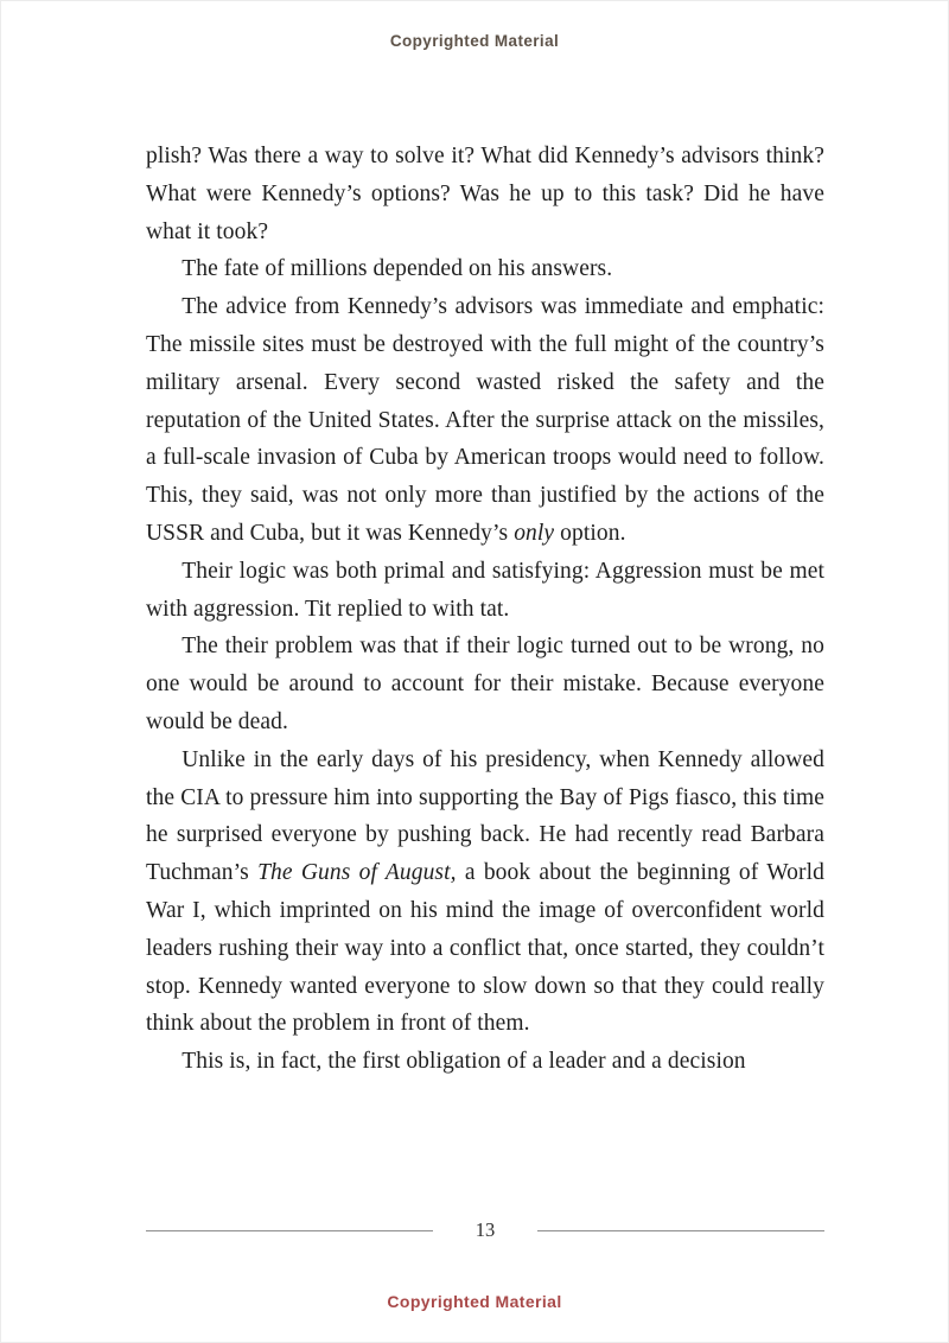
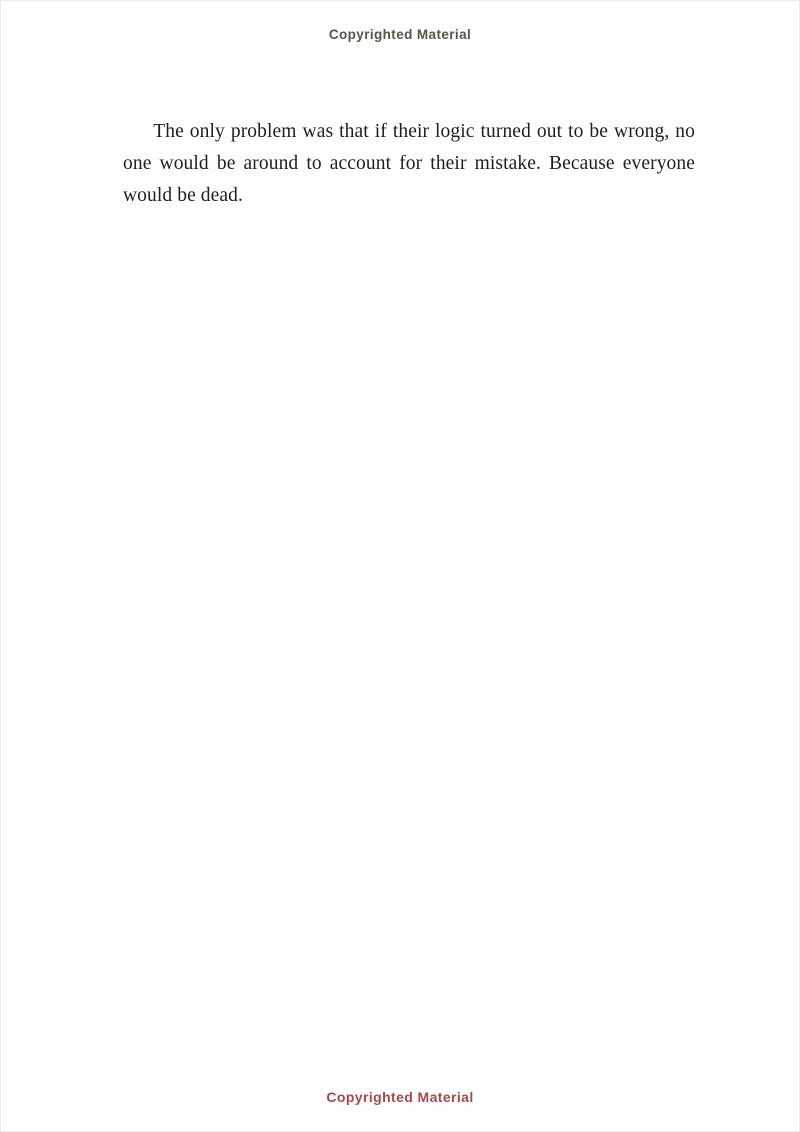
  Copyrighted Material
- plish? Was there a way to solve it? What did Kennedy’s advisors think? What were Kennedy’s options? Was he up to this task? Did he have what it took?
- The fate of millions depended on his answers.
- The advice from Kennedy’s advisors was immediate and emphatic: The missile sites must be destroyed with the full might of the country’s military arsenal. Every second wasted risked the safety and the reputation of the United States. After the surprise attack on the missiles, a full-scale invasion of Cuba by American troops would need to follow. This, they said, was not only more than justified by the actions of the USSR and Cuba, but it was Kennedy’s only option.
- Their logic was both primal and satisfying: Aggression must be met with aggression. Tit replied to with tat.
- The their problem was that if their logic turned out to be wrong, no one would be around to account for their mistake. Because everyone would be dead.
+ The only problem was that if their logic turned out to be wrong, no one would be around to account for their mistake. Because everyone would be dead.
- Unlike in the early days of his presidency, when Kennedy allowed the CIA to pressure him into supporting the Bay of Pigs fiasco, this time he surprised everyone by pushing back. He had recently read Barbara Tuchman’s The Guns of August, a book about the beginning of World War I, which imprinted on his mind the image of overconfident world leaders rushing their way into a conflict that, once started, they couldn’t stop. Kennedy wanted everyone to slow down so that they could really think about the problem in front of them.
- This is, in fact, the first obligation of a leader and a decision
- 13
  Copyrighted Material
